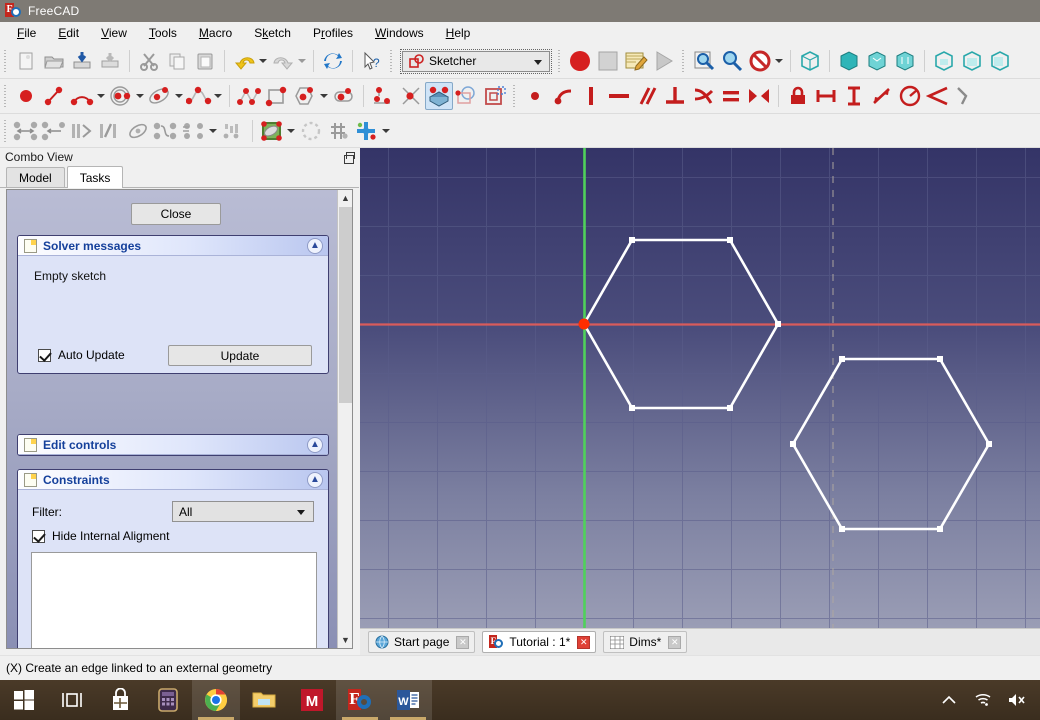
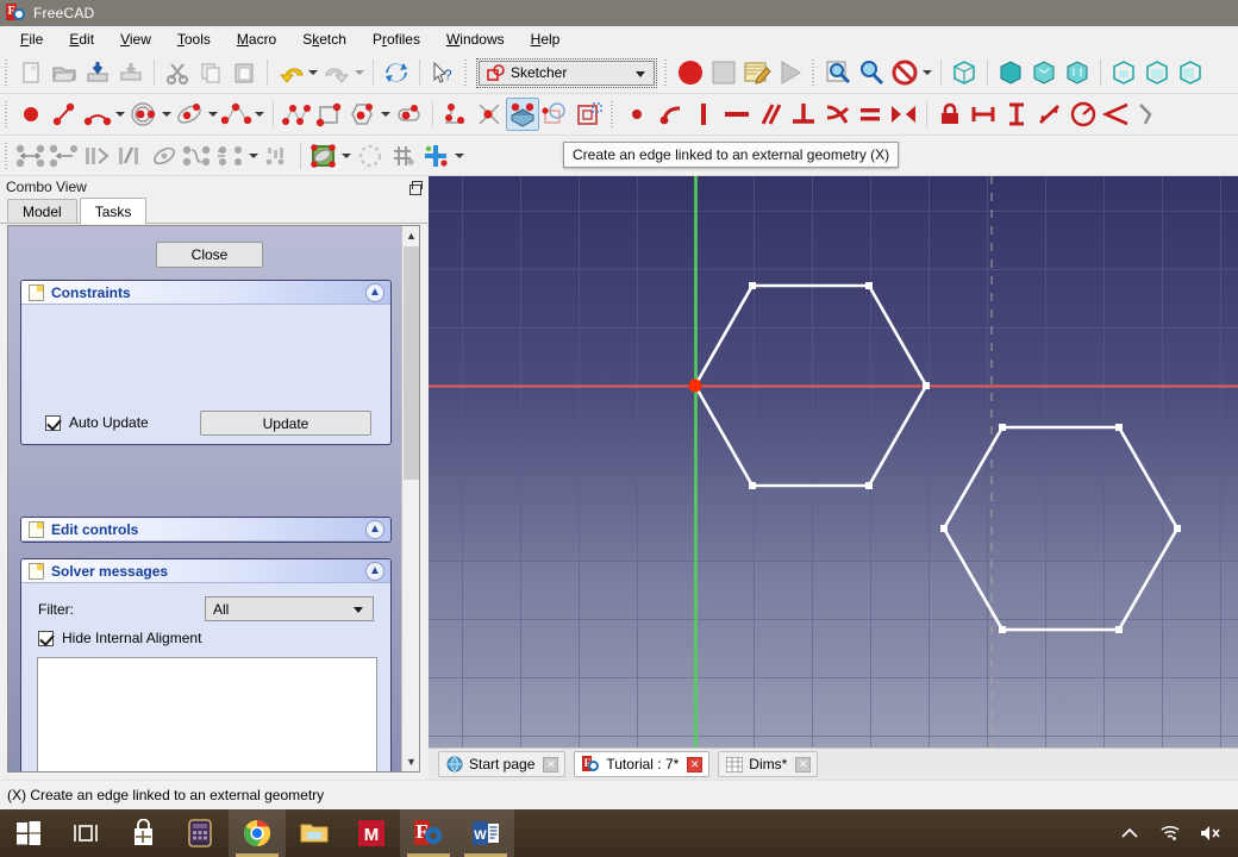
  F
  FreeCAD
  File
  Edit
  View
  Tools
  Macro
  Sketch
  Profiles
  Windows
  Help
  ?
  Sketcher
+ Create an edge linked to an external geometry (X)
  Combo View
  Model
  Tasks
  Close
- Solver messages
+ Constraints
  ▲
- Empty sketch
  Auto Update
  Update
  Edit controls
  ▲
- Constraints
+ Solver messages
  ▲
  Filter:
  All
  Hide Internal Aligment
  ▲
  ▼
  Start page
  ✕
  F
- Tutorial : 1*
+ Tutorial : 7*
  ✕
  Dims*
  ✕
  (X) Create an edge linked to an external geometry
  M
  F
  W
